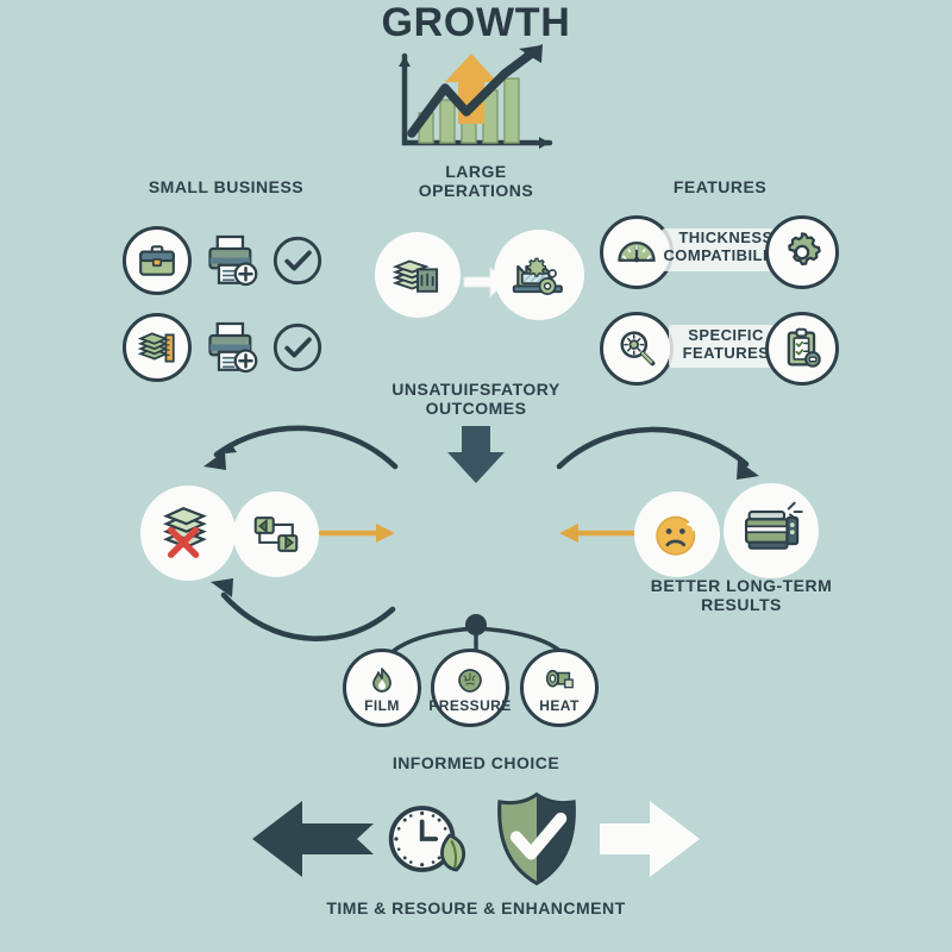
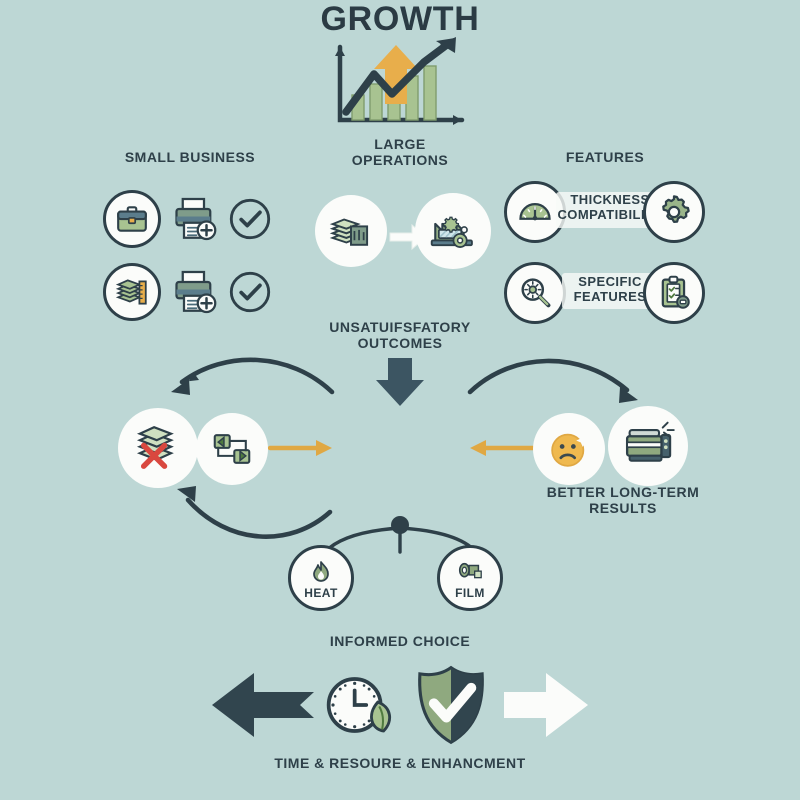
  GROWTH
  SMALL BUSINESS
  LARGE
  OPERATIONS
  FEATURES
  THICKNES
  COMPATIBIL
  SPECIFIC
  FEATURES
  UNSATUIFSFATORY
  OUTCOMES
  BETTER LONG-TERM
  RESULTS
- FILM
+ HEAT
- PRESSURE
- HEAT
+ FILM
  INFORMED CHOICE
  TIME & RESOURE & ENHANCMENT
